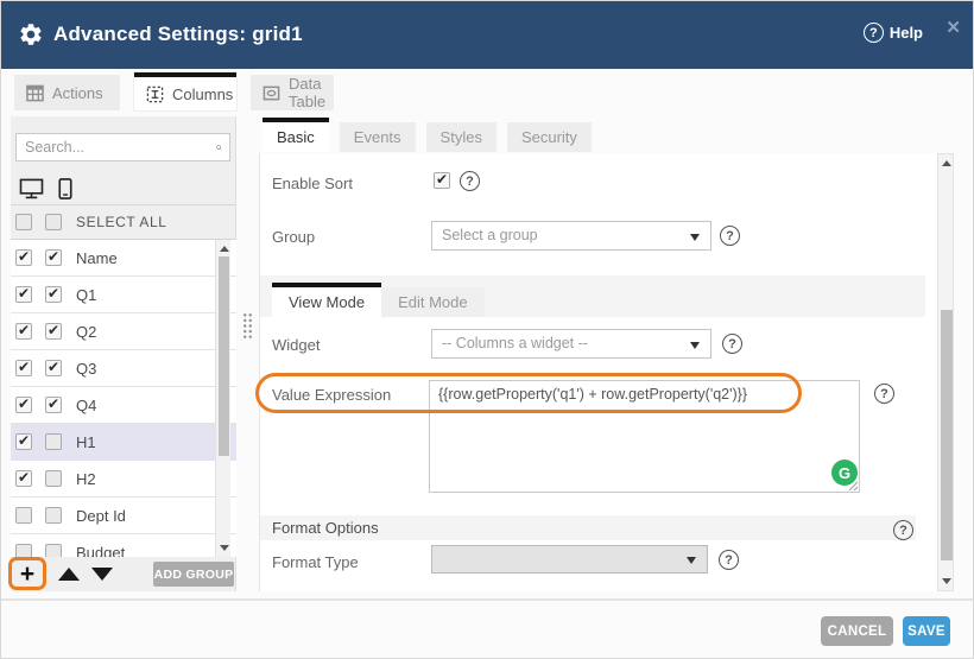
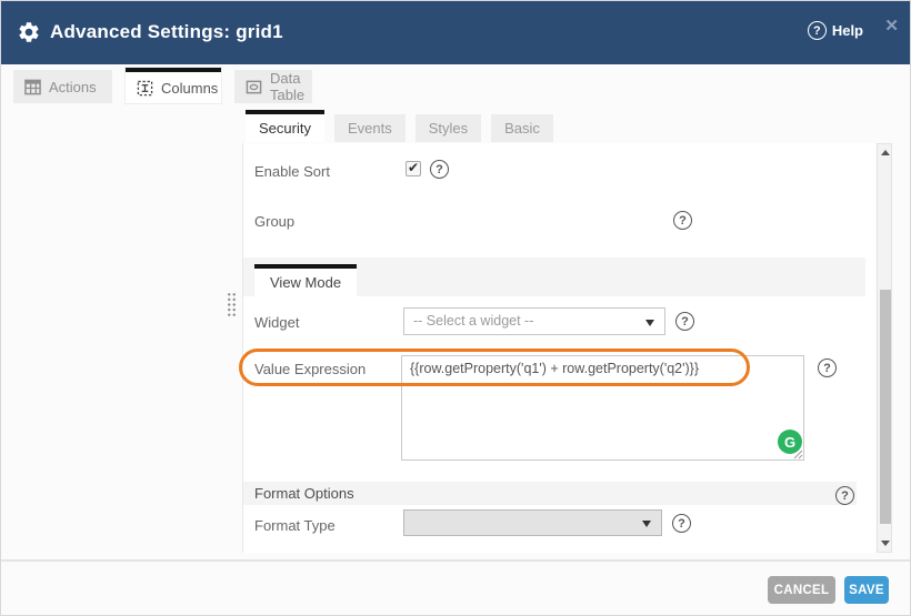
  Advanced Settings: grid1
  ?
  Help
  ✕
  Actions
  Columns
  Data Table
- Search...
- SELECT ALL
- Name
- Q1
- Q2
- Q3
- Q4
- H1
- H2
- Dept Id
- Budget
- +
- ADD GROUP
- Basic
+ Security
  Events
  Styles
- Security
+ Basic
  Enable Sort
  ?
  Group
- Select a group
  ?
  View Mode
- Edit Mode
  Widget
- -- Columns a widget --
+ -- Select a widget --
  ?
  Value Expression
  {{row.getProperty('q1') + row.getProperty('q2')}}
  ?
  G
  Format Options
  ?
  Format Type
  ?
  CANCEL
  SAVE
